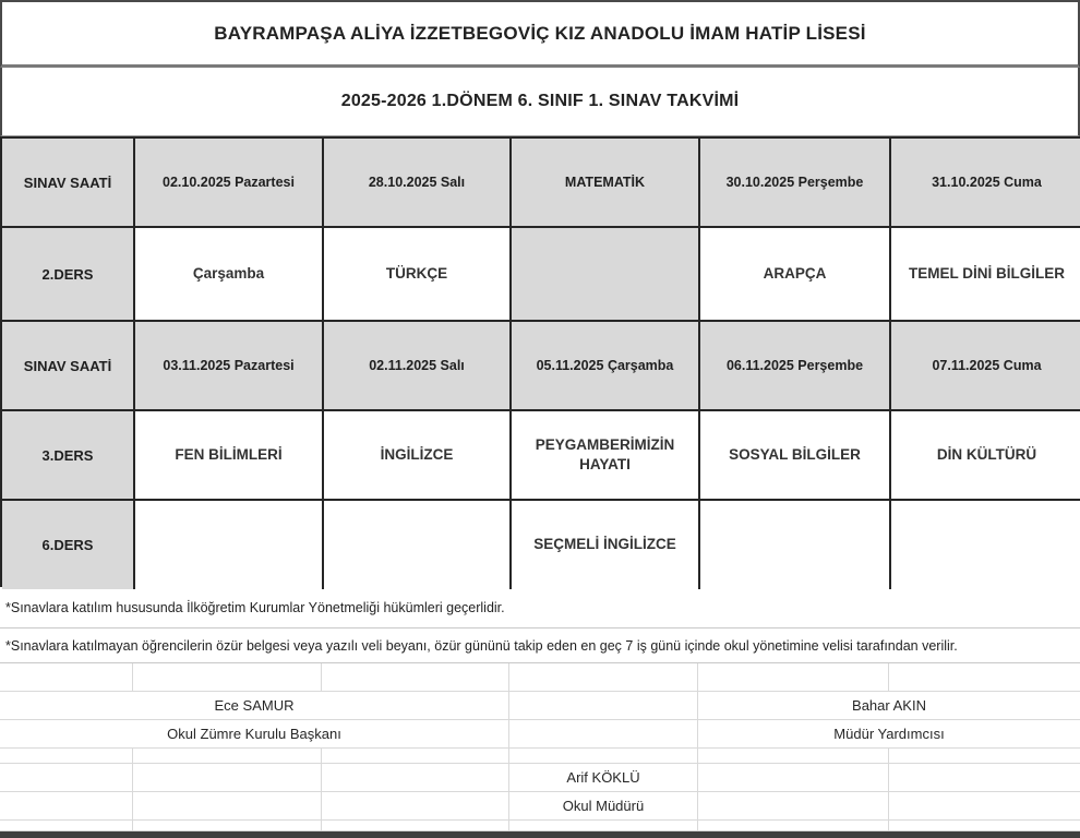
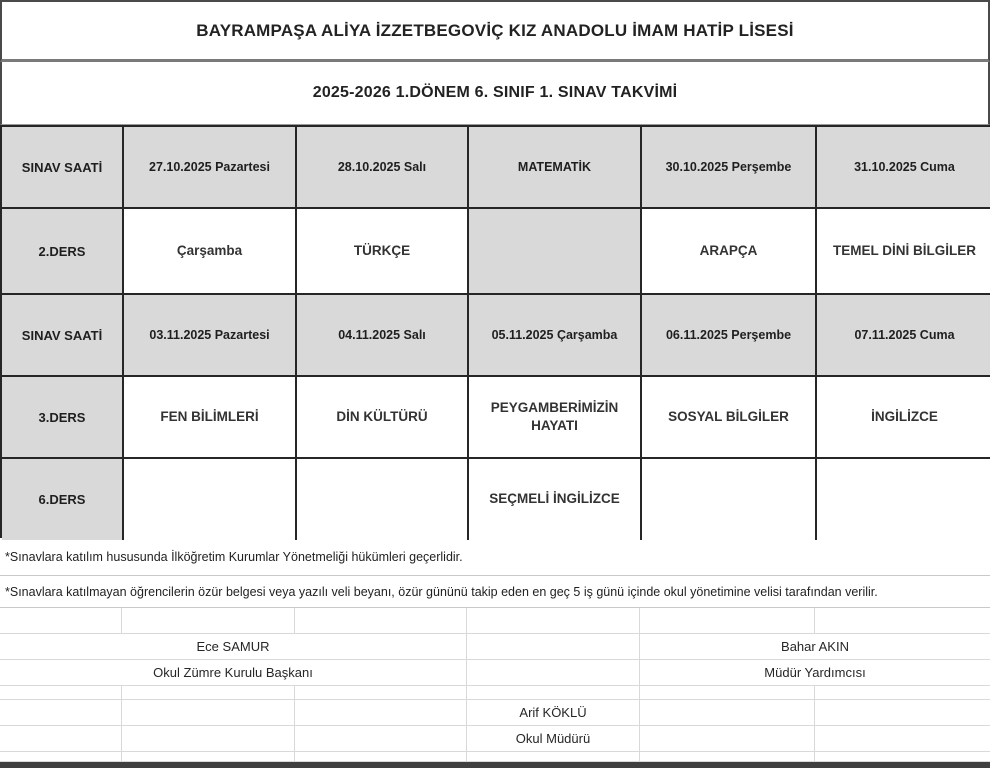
  BAYRAMPAŞA ALİYA İZZETBEGOVİÇ KIZ ANADOLU İMAM HATİP LİSESİ
  2025-2026 1.DÖNEM 6. SINIF 1. SINAV TAKVİMİ
  SINAV SAATİ
- 02.10.2025 Pazartesi
+ 27.10.2025 Pazartesi
  28.10.2025 Salı
  MATEMATİK
  30.10.2025 Perşembe
  31.10.2025 Cuma
  2.DERS
  Çarşamba
  TÜRKÇE
  ARAPÇA
  TEMEL DİNİ BİLGİLER
  SINAV SAATİ
  03.11.2025 Pazartesi
- 02.11.2025 Salı
+ 04.11.2025 Salı
  05.11.2025 Çarşamba
  06.11.2025 Perşembe
  07.11.2025 Cuma
  3.DERS
  FEN BİLİMLERİ
- İNGİLİZCE
+ DİN KÜLTÜRÜ
  PEYGAMBERİMİZİN HAYATI
  SOSYAL BİLGİLER
- DİN KÜLTÜRÜ
+ İNGİLİZCE
  6.DERS
  SEÇMELİ İNGİLİZCE
  *Sınavlara katılım hususunda İlköğretim Kurumlar Yönetmeliği hükümleri geçerlidir.
- *Sınavlara katılmayan öğrencilerin özür belgesi veya yazılı veli beyanı, özür gününü takip eden en geç 7 iş günü içinde okul yönetimine velisi tarafından verilir.
+ *Sınavlara katılmayan öğrencilerin özür belgesi veya yazılı veli beyanı, özür gününü takip eden en geç 5 iş günü içinde okul yönetimine velisi tarafından verilir.
  Ece SAMUR
  Bahar AKIN
  Okul Zümre Kurulu Başkanı
  Müdür Yardımcısı
  Arif KÖKLÜ
  Okul Müdürü
